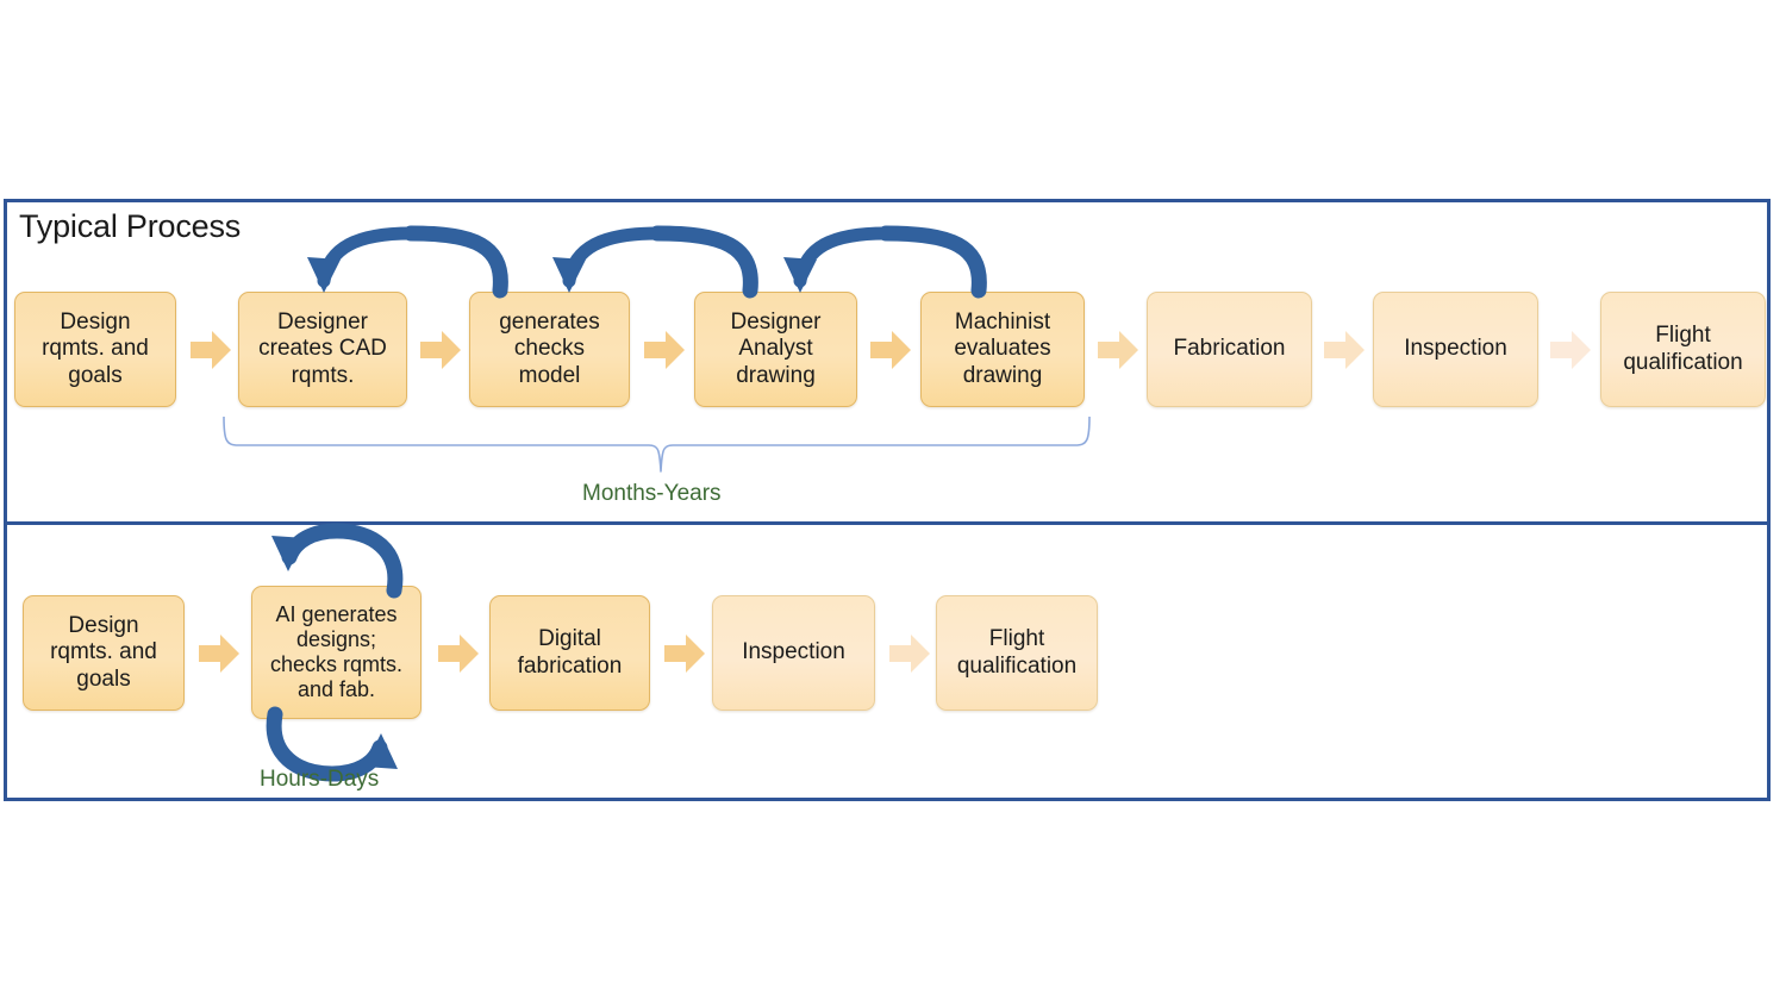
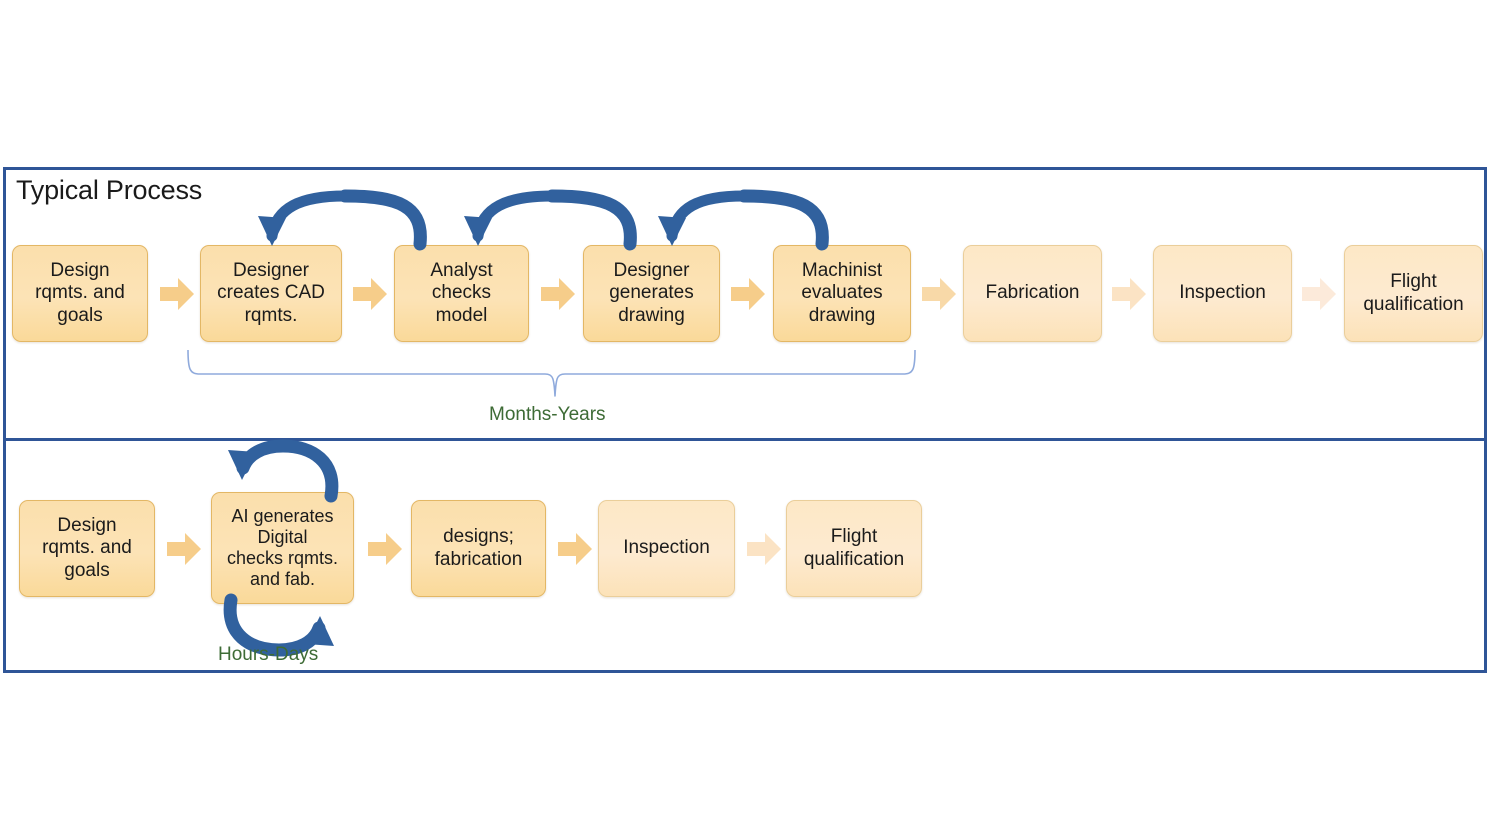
  Typical Process
  Design
  rqmts. and
  goals
  Designer
  creates CAD
  rqmts.
- generates
+ Analyst
  checks
  model
  Designer
- Analyst
+ generates
  drawing
  Machinist
  evaluates
  drawing
  Fabrication
  Inspection
  Flight
  qualification
  Months-Years
  Design
  rqmts. and
  goals
  AI generates
- designs;
+ Digital
  checks rqmts.
  and fab.
- Digital
+ designs;
  fabrication
  Inspection
  Flight
  qualification
  Hours-Days
